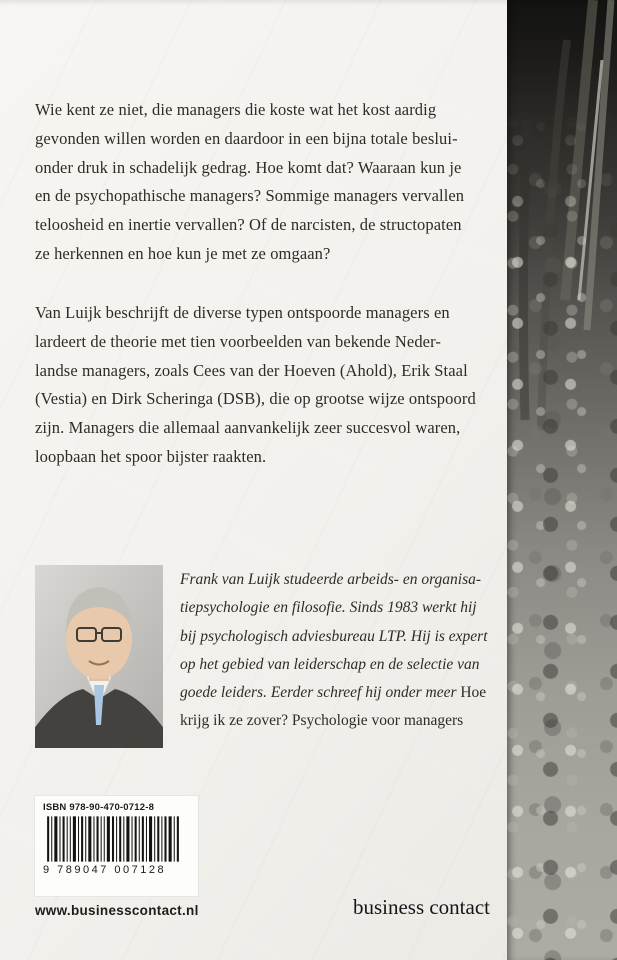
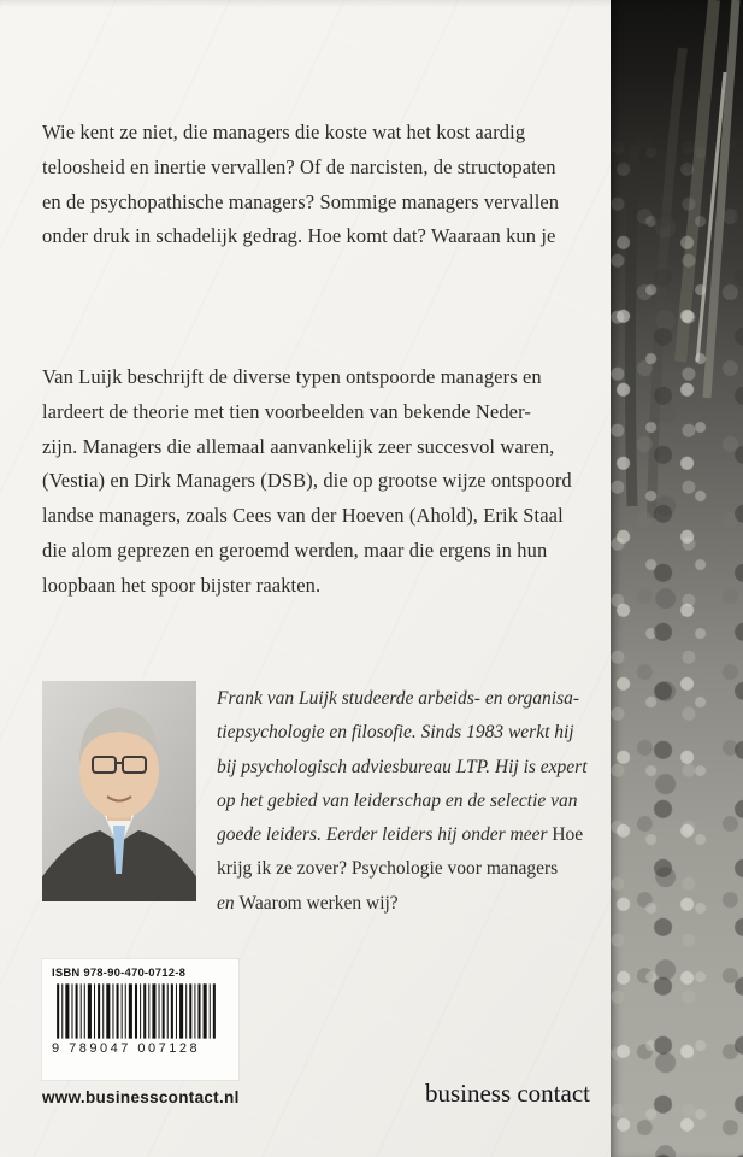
  Wie kent ze niet, die managers die koste wat het kost aardig
- gevonden willen worden en daardoor in een bijna totale beslui-
- onder druk in schadelijk gedrag. Hoe komt dat? Waaraan kun je
+ teloosheid en inertie vervallen? Of de narcisten, de structopaten
  en de psychopathische managers? Sommige managers vervallen
- teloosheid en inertie vervallen? Of de narcisten, de structopaten
+ onder druk in schadelijk gedrag. Hoe komt dat? Waaraan kun je
- ze herkennen en hoe kun je met ze omgaan?
  Van Luijk beschrijft de diverse typen ontspoorde managers en
  lardeert de theorie met tien voorbeelden van bekende Neder-
- landse managers, zoals Cees van der Hoeven (Ahold), Erik Staal
+ zijn. Managers die allemaal aanvankelijk zeer succesvol waren,
- (Vestia) en Dirk Scheringa (DSB), die op grootse wijze ontspoord
+ (Vestia) en Dirk Managers (DSB), die op grootse wijze ontspoord
- zijn. Managers die allemaal aanvankelijk zeer succesvol waren,
+ landse managers, zoals Cees van der Hoeven (Ahold), Erik Staal
+ die alom geprezen en geroemd werden, maar die ergens in hun
  loopbaan het spoor bijster raakten.
  Frank van Luijk studeerde arbeids- en organisa-
  tiepsychologie en filosofie. Sinds 1983 werkt hij
  bij psychologisch adviesbureau LTP. Hij is expert
  op het gebied van leiderschap en de selectie van
- goede leiders. Eerder schreef hij onder meer Hoe
+ goede leiders. Eerder leiders hij onder meer Hoe
  krijg ik ze zover? Psychologie voor managers
+ en Waarom werken wij?
  ISBN 978-90-470-0712-8
  9 789047 007128
  www.businesscontact.nl
  business contact
